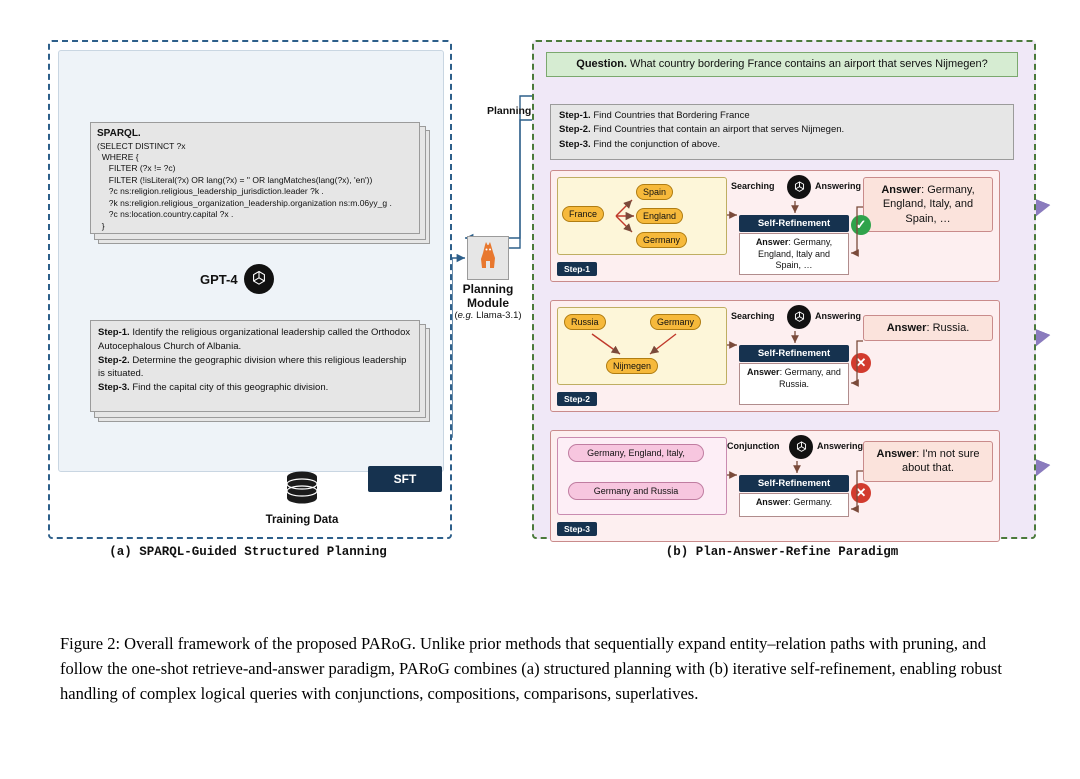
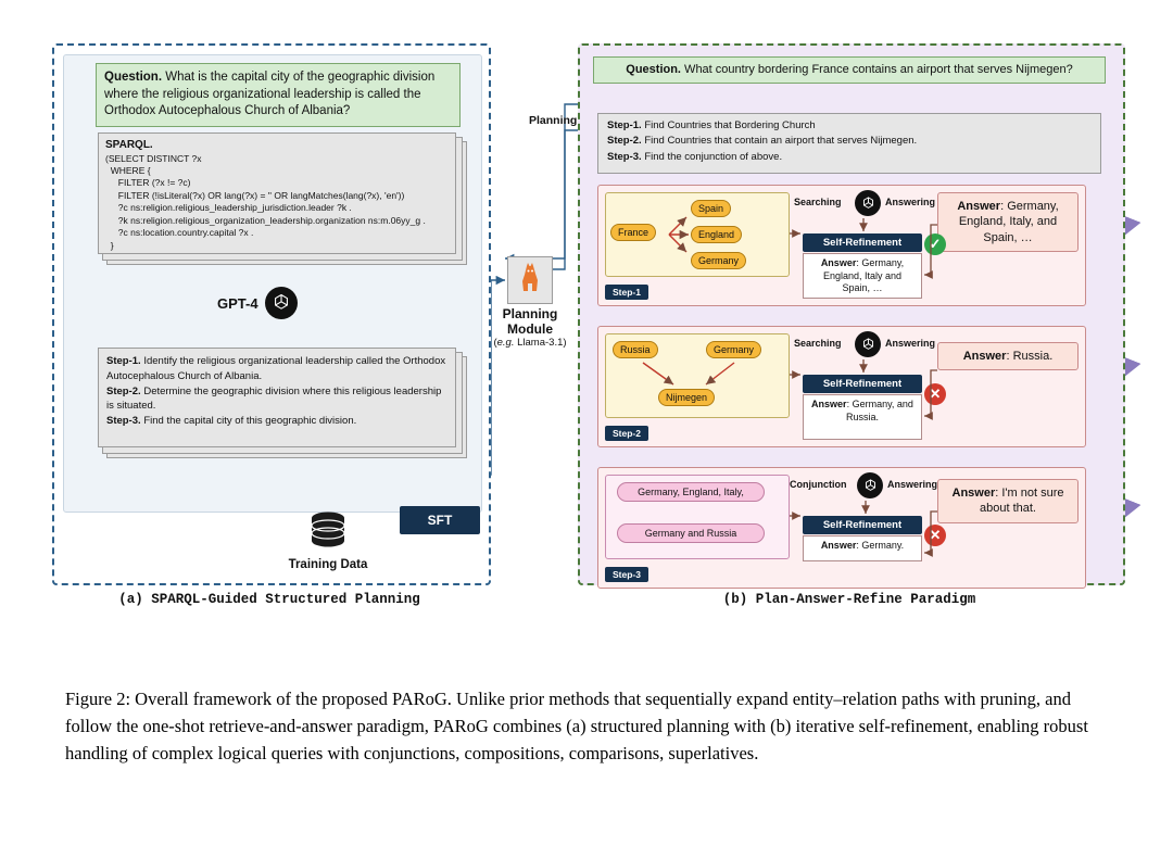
+ Question. What is the capital city of the geographic division where the religious organizational leadership is called the Orthodox Autocephalous Church of Albania?
  SPARQL. (SELECT DISTINCT ?x
  WHERE {
  FILTER (?x != ?c)
  FILTER (!isLiteral(?x) OR lang(?x) = '' OR langMatches(lang(?x), 'en'))
  ?c ns:religion.religious_leadership_jurisdiction.leader ?k .
  ?k ns:religion.religious_organization_leadership.organization ns:m.06yy_g .
  ?c ns:location.country.capital ?x .
  }
  GPT-4
  Step-1. Identify the religious organizational leadership called the Orthodox Autocephalous Church of Albania.
  Step-2. Determine the geographic division where this religious leadership is situated.
  Step-3. Find the capital city of this geographic division.
  Training Data
  SFT
  (a) SPARQL-Guided Structured Planning
  Planning
  Planning
  Module
  (e.g. Llama-3.1)
  Question. What country bordering France contains an airport that serves Nijmegen?
- Step-1. Find Countries that Bordering France
+ Step-1. Find Countries that Bordering Church
  Step-2. Find Countries that contain an airport that serves Nijmegen.
  Step-3. Find the conjunction of above.
  France
  Spain
  England
  Germany
  Step-1
  Searching
  Answering
  Self-Refinement
  Answer: Germany, England, Italy and Spain, …
  Answer: Germany, England, Italy, and Spain, …
  ✓
  Russia
  Germany
  Nijmegen
  Step-2
  Searching
  Answering
  Self-Refinement
  Answer: Germany, and Russia.
  Answer: Russia.
  ✕
  Germany, England, Italy,
  Germany and Russia
  Step-3
  Conjunction
  Answering
  Self-Refinement
  Answer: Germany.
  Answer: I'm not sure about that.
  ✕
  (b) Plan-Answer-Refine Paradigm
  Figure 2: Overall framework of the proposed PARoG. Unlike prior methods that sequentially expand entity–relation paths with pruning, and follow the one-shot retrieve-and-answer paradigm, PARoG combines (a) structured planning with (b) iterative self-refinement, enabling robust handling of complex logical queries with conjunctions, compositions, comparisons, superlatives.
